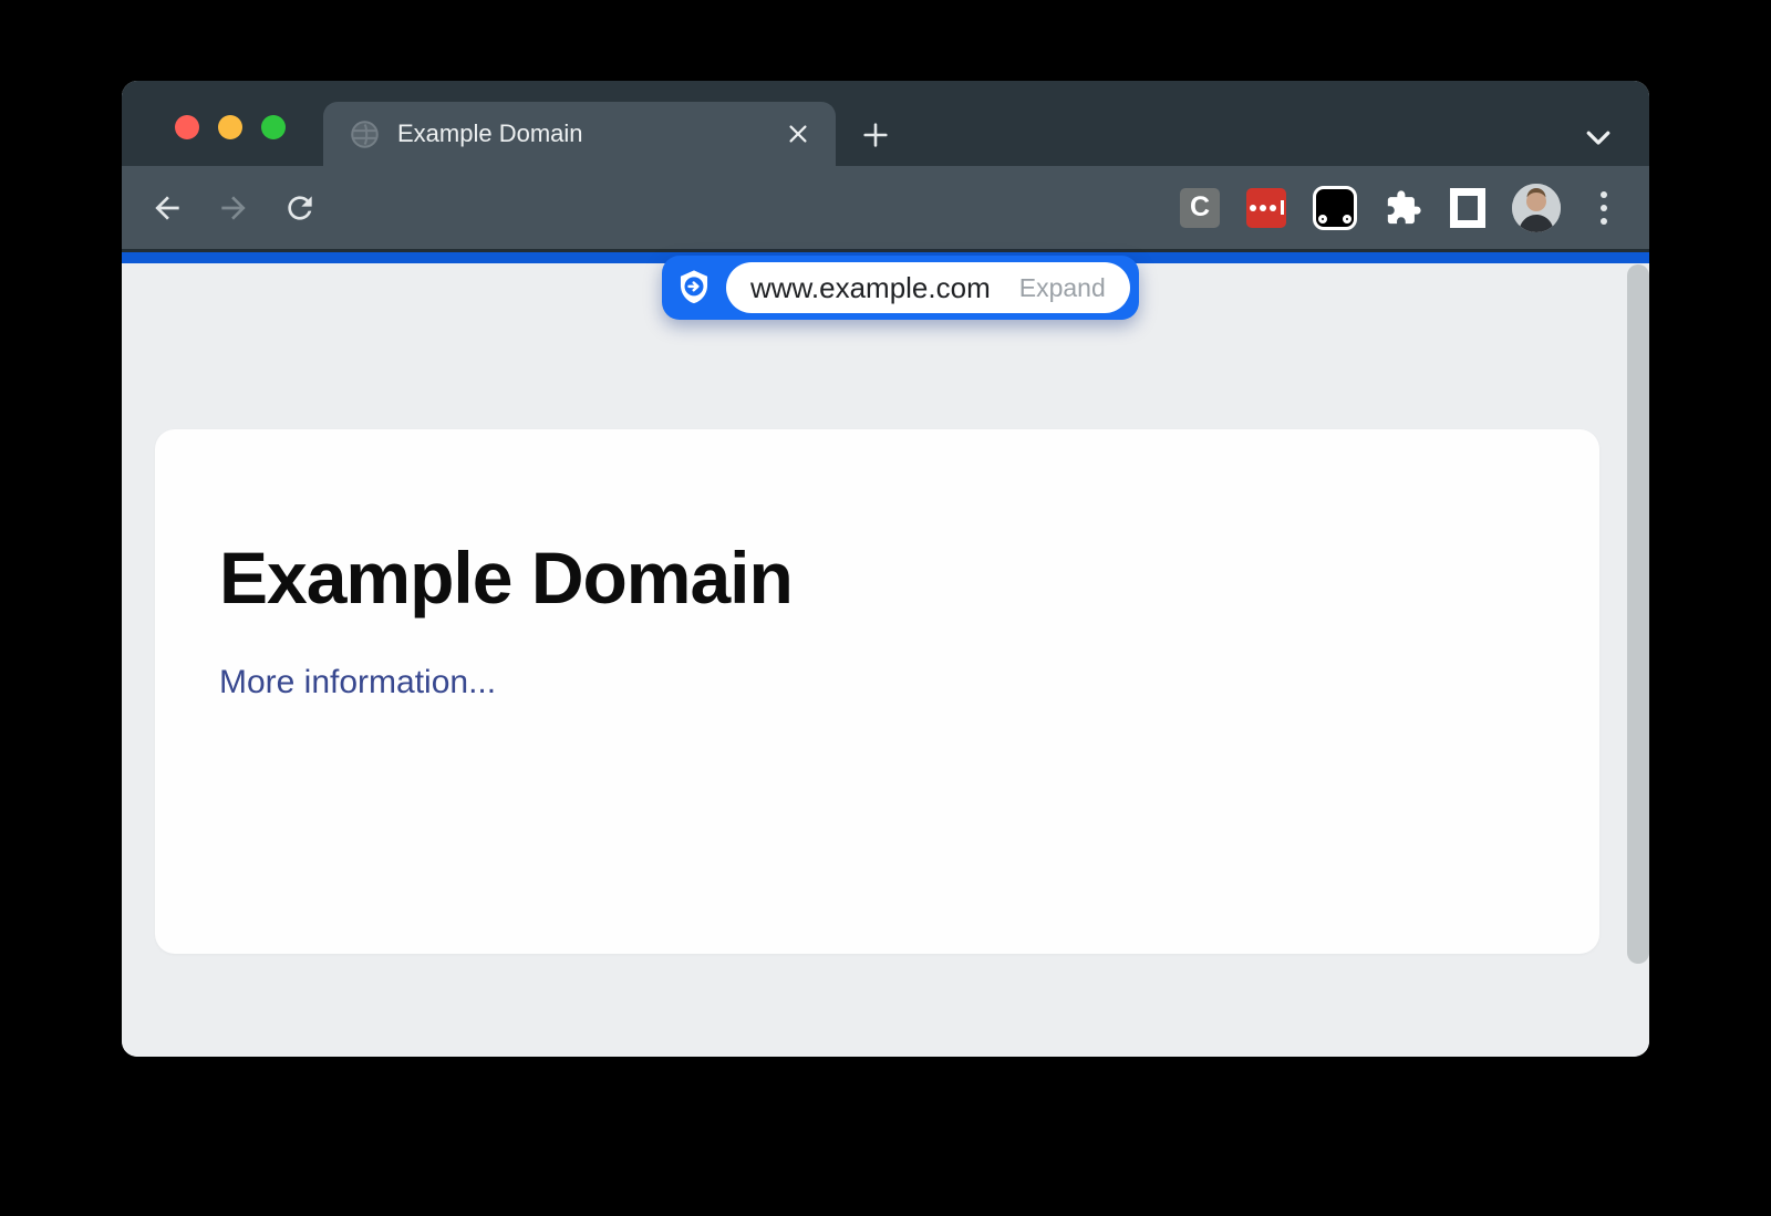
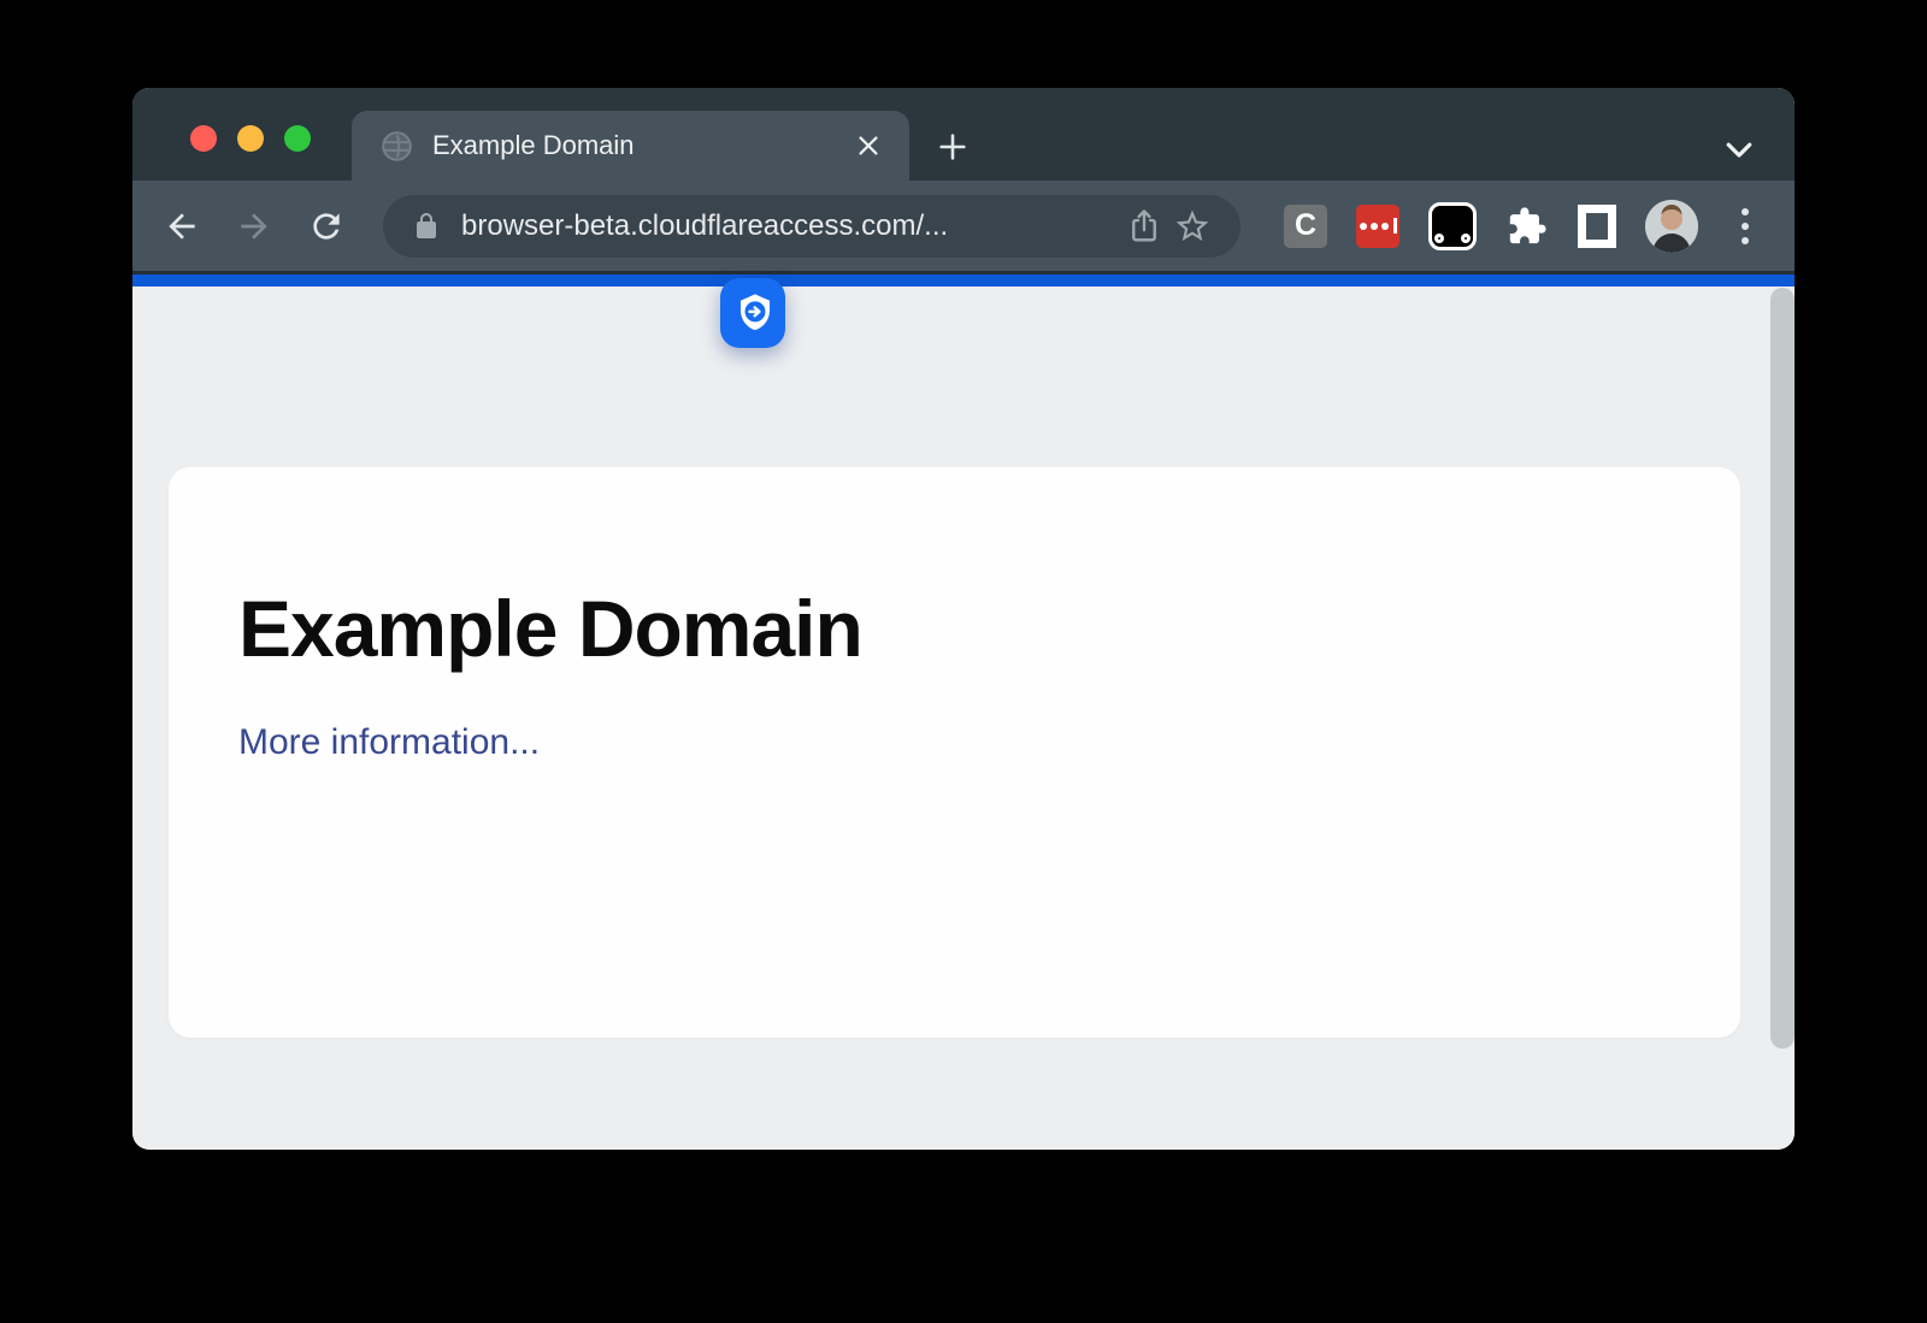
  Example Domain
+ browser-beta.cloudflareaccess.com/...
  C
- www.example.com
- Expand
  Example Domain
  More information...
